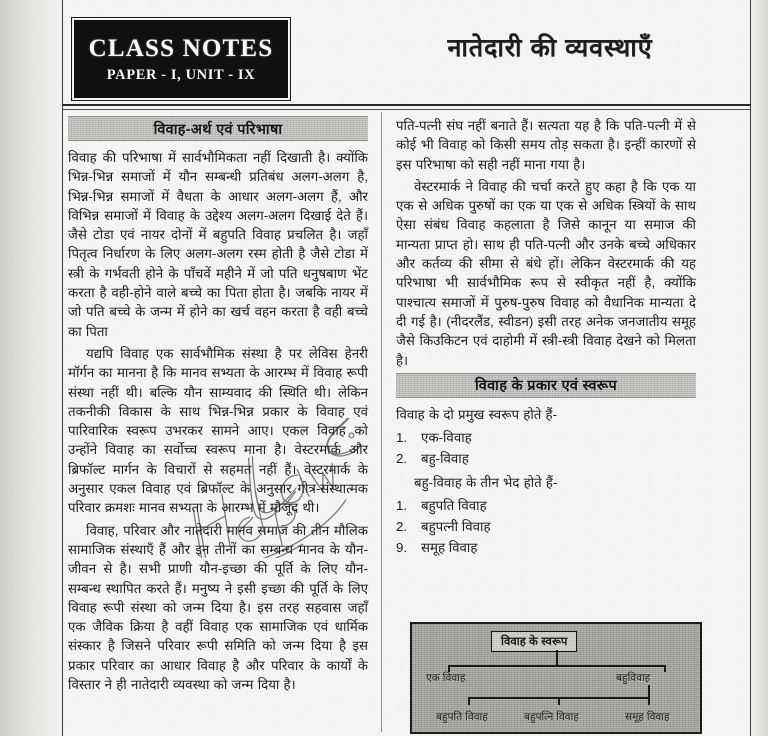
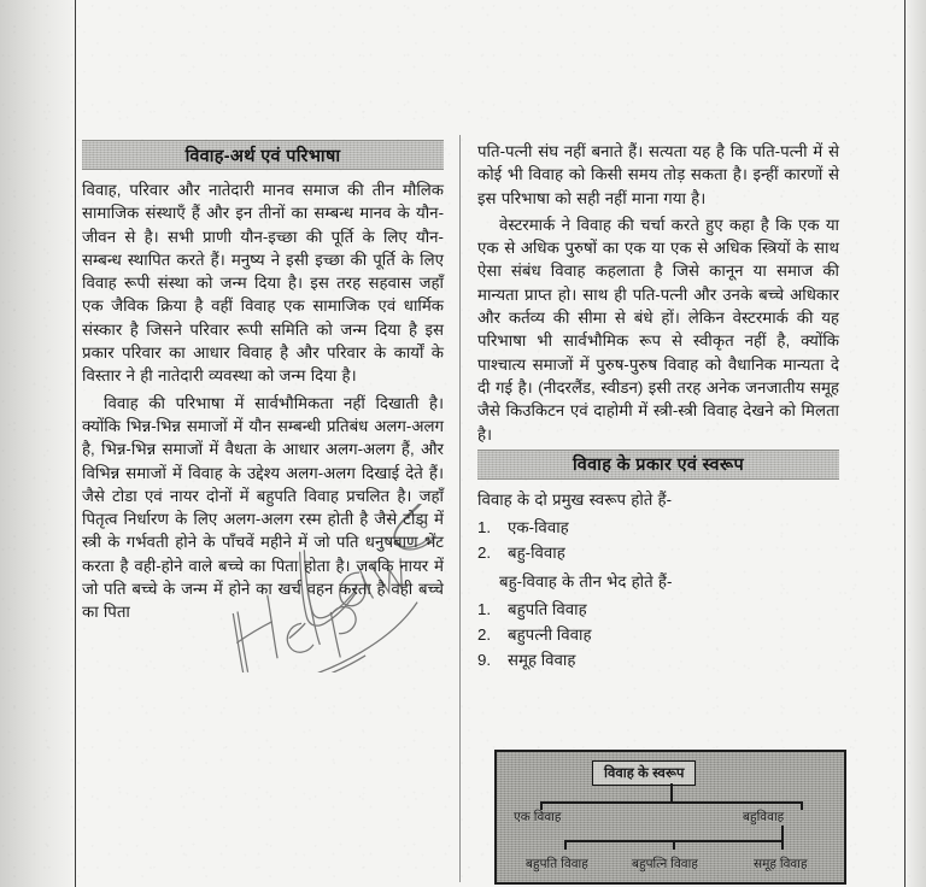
- CLASS NOTES
- PAPER - I, UNIT - IX
- नातेदारी की व्यवस्थाएँ
  विवाह-अर्थ एवं परिभाषा
- विवाह की परिभाषा में सार्वभौमिकता नहीं दिखाती है। क्योंकि भिन्न-भिन्न समाजों में यौन सम्बन्धी प्रतिबंध अलग-अलग है, भिन्न-भिन्न समाजों में वैधता के आधार अलग-अलग हैं, और विभिन्न समाजों में विवाह के उद्देश्य अलग-अलग दिखाई देते हैं। जैसे टोडा एवं नायर दोनों में बहुपति विवाह प्रचलित है। जहाँ पितृत्व निर्धारण के लिए अलग-अलग रस्म होती है जैसे टोडा में स्त्री के गर्भवती होने के पाँचवें महीने में जो पति धनुषबाण भेंट करता है वही-होने वाले बच्चे का पिता होता है। जबकि नायर में जो पति बच्चे के जन्म में होने का खर्च वहन करता है वही बच्चे का पिता
+ विवाह, परिवार और नातेदारी मानव समाज की तीन मौलिक सामाजिक संस्थाएँ हैं और इन तीनों का सम्बन्ध मानव के यौन-जीवन से है। सभी प्राणी यौन-इच्छा की पूर्ति के लिए यौन-सम्बन्ध स्थापित करते हैं। मनुष्य ने इसी इच्छा की पूर्ति के लिए विवाह रूपी संस्था को जन्म दिया है। इस तरह सहवास जहाँ एक जैविक क्रिया है वहीं विवाह एक सामाजिक एवं धार्मिक संस्कार है जिसने परिवार रूपी समिति को जन्म दिया है इस प्रकार परिवार का आधार विवाह है और परिवार के कार्यों के विस्तार ने ही नातेदारी व्यवस्था को जन्म दिया है।
- यद्यपि विवाह एक सार्वभौमिक संस्था है पर लेविस हेनरी मॉर्गन का मानना है कि मानव सभ्यता के आरम्भ में विवाह रूपी संस्था नहीं थी। बल्कि यौन साम्यवाद की स्थिति थी। लेकिन तकनीकी विकास के साथ भिन्न-भिन्न प्रकार के विवाह एवं पारिवारिक स्वरूप उभरकर सामने आए। एकल विवाह को उन्होंने विवाह का सर्वोच्च स्वरूप माना है। वेस्टरमार्क और ब्रिफॉल्ट मार्गन के विचारों से सहमत नहीं हैं। वेस्टरमार्क के अनुसार एकल विवाह एवं ब्रिफॉल्ट के अनुसार गोत्र-संस्थात्मक परिवार क्रमशः मानव सभ्यता के आरम्भ में मौजूद थी।
- विवाह, परिवार और नातेदारी मानव समाज की तीन मौलिक सामाजिक संस्थाएँ हैं और इन तीनों का सम्बन्ध मानव के यौन-जीवन से है। सभी प्राणी यौन-इच्छा की पूर्ति के लिए यौन-सम्बन्ध स्थापित करते हैं। मनुष्य ने इसी इच्छा की पूर्ति के लिए विवाह रूपी संस्था को जन्म दिया है। इस तरह सहवास जहाँ एक जैविक क्रिया है वहीं विवाह एक सामाजिक एवं धार्मिक संस्कार है जिसने परिवार रूपी समिति को जन्म दिया है इस प्रकार परिवार का आधार विवाह है और परिवार के कार्यों के विस्तार ने ही नातेदारी व्यवस्था को जन्म दिया है।
+ विवाह की परिभाषा में सार्वभौमिकता नहीं दिखाती है। क्योंकि भिन्न-भिन्न समाजों में यौन सम्बन्धी प्रतिबंध अलग-अलग है, भिन्न-भिन्न समाजों में वैधता के आधार अलग-अलग हैं, और विभिन्न समाजों में विवाह के उद्देश्य अलग-अलग दिखाई देते हैं। जैसे टोडा एवं नायर दोनों में बहुपति विवाह प्रचलित है। जहाँ पितृत्व निर्धारण के लिए अलग-अलग रस्म होती है जैसे टोडा में स्त्री के गर्भवती होने के पाँचवें महीने में जो पति धनुषबाण भेंट करता है वही-होने वाले बच्चे का पिता होता है। जबकि नायर में जो पति बच्चे के जन्म में होने का खर्च वहन करता है वही बच्चे का पिता
  पति-पत्नी संघ नहीं बनाते हैं। सत्यता यह है कि पति-पत्नी में से कोई भी विवाह को किसी समय तोड़ सकता है। इन्हीं कारणों से इस परिभाषा को सही नहीं माना गया है।
  वेस्टरमार्क ने विवाह की चर्चा करते हुए कहा है कि एक या एक से अधिक पुरुषों का एक या एक से अधिक स्त्रियों के साथ ऐसा संबंध विवाह कहलाता है जिसे कानून या समाज की मान्यता प्राप्त हो। साथ ही पति-पत्नी और उनके बच्चे अधिकार और कर्तव्य की सीमा से बंधे हों। लेकिन वेस्टरमार्क की यह परिभाषा भी सार्वभौमिक रूप से स्वीकृत नहीं है, क्योंकि पाश्चात्य समाजों में पुरुष-पुरुष विवाह को वैधानिक मान्यता दे दी गई है। (नीदरलैंड, स्वीडन) इसी तरह अनेक जनजातीय समूह जैसे किउकिटन एवं दाहोमी में स्त्री-स्त्री विवाह देखने को मिलता है।
  विवाह के प्रकार एवं स्वरूप
  विवाह के दो प्रमुख स्वरूप होते हैं-
  1.
  एक-विवाह
  2.
  बहु-विवाह
  बहु-विवाह के तीन भेद होते हैं-
  1.
  बहुपति विवाह
  2.
  बहुपत्नी विवाह
  9.
  समूह विवाह
  विवाह के स्वरूप
  एक विवाह
  बहुविवाह
  बहुपति विवाह
  बहुपत्नि विवाह
  समूह विवाह
